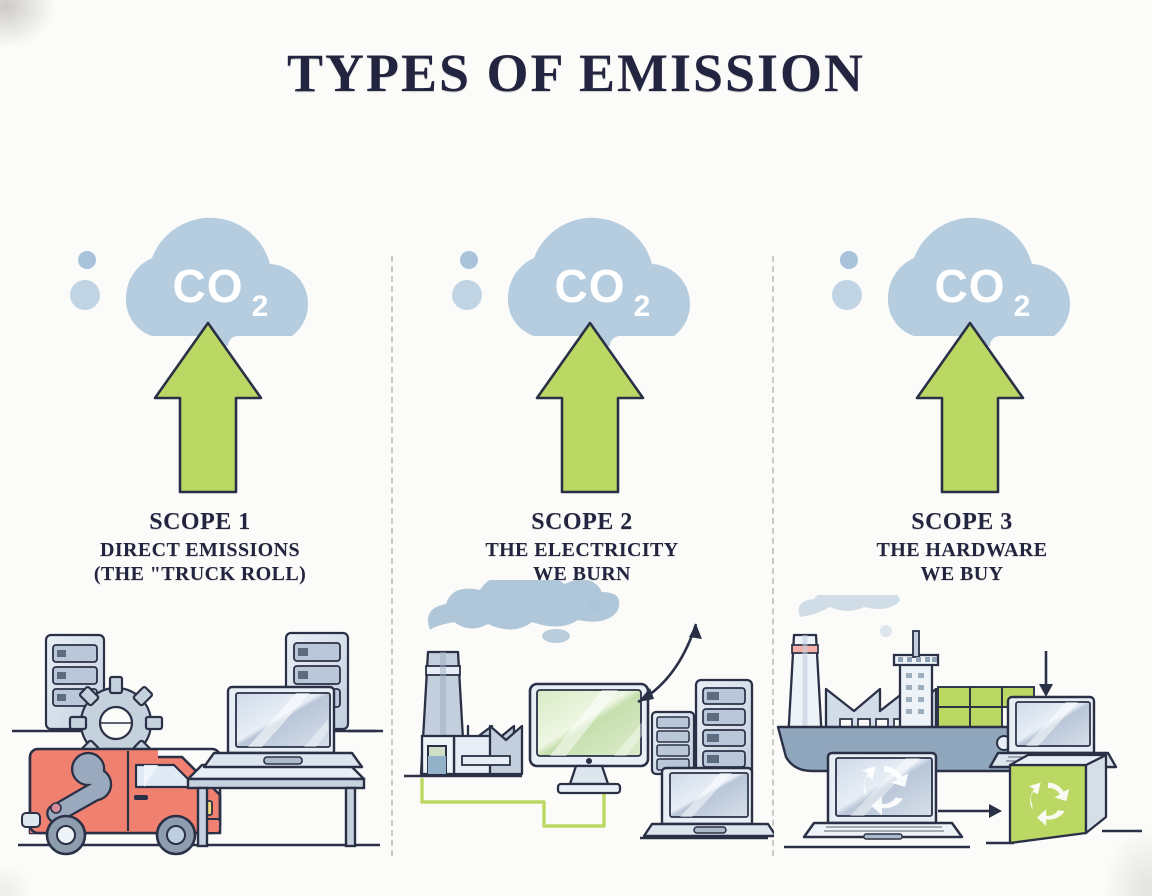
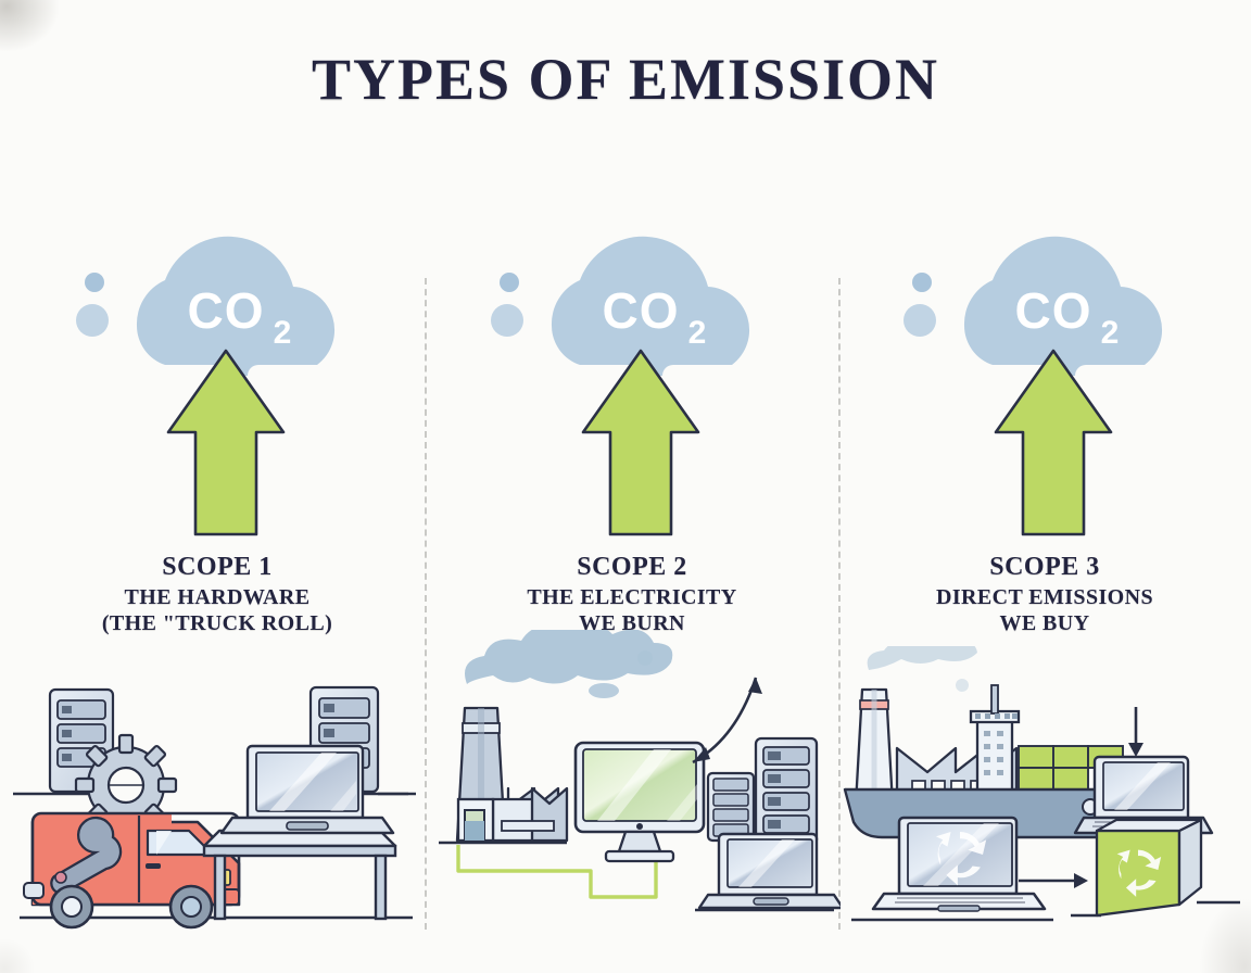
  TYPES OF EMISSION
  CO
  2
  SCOPE 1
- DIRECT EMISSIONS
+ THE HARDWARE
  (THE "TRUCK ROLL)
  CO
  2
  SCOPE 2
  THE ELECTRICITY
  WE BURN
  CO
  2
  SCOPE 3
- THE HARDWARE
+ DIRECT EMISSIONS
  WE BUY
